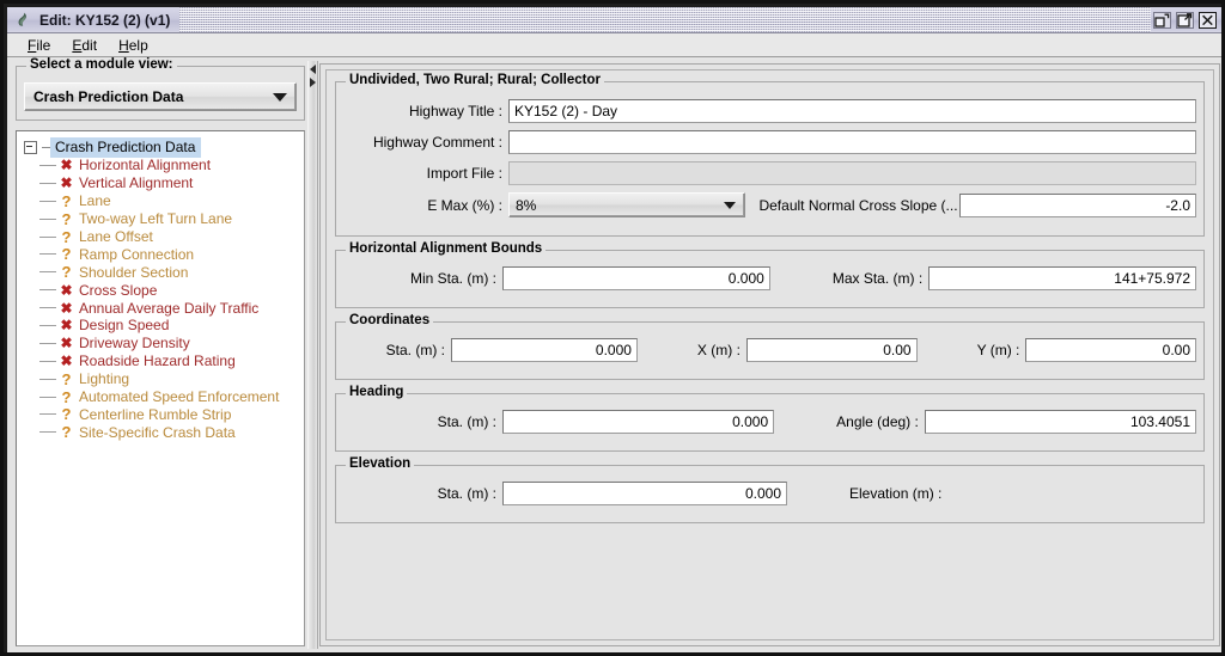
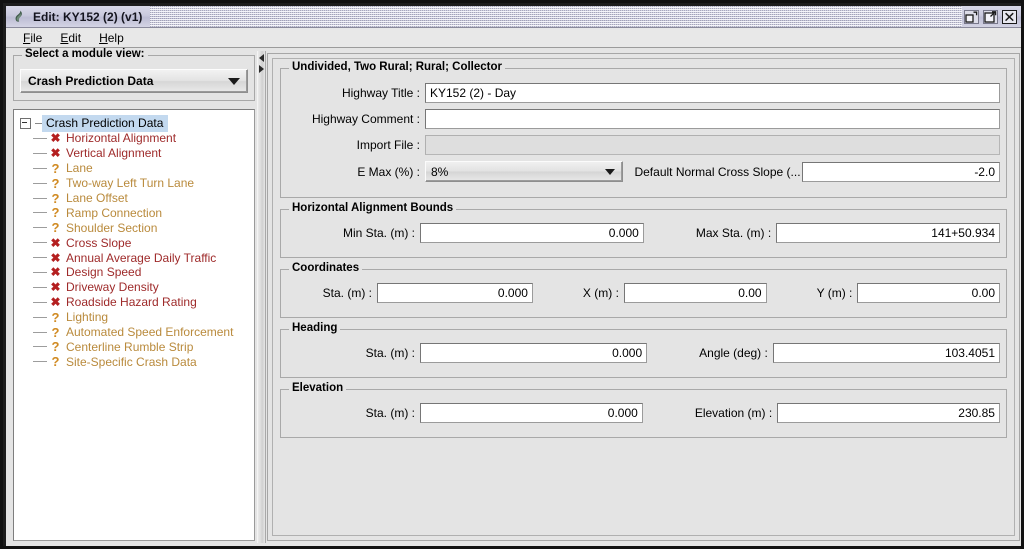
  Edit: KY152 (2) (v1)
  File
  Edit
  Help
  Select a module view:
  Crash Prediction Data
  Crash Prediction Data
  ✖
  Horizontal Alignment
  ✖
  Vertical Alignment
  ?
  Lane
  ?
  Two-way Left Turn Lane
  ?
  Lane Offset
  ?
  Ramp Connection
  ?
  Shoulder Section
  ✖
  Cross Slope
  ✖
  Annual Average Daily Traffic
  ✖
  Design Speed
  ✖
  Driveway Density
  ✖
  Roadside Hazard Rating
  ?
  Lighting
  ?
  Automated Speed Enforcement
  ?
  Centerline Rumble Strip
  ?
  Site-Specific Crash Data
  Undivided, Two Rural; Rural; Collector
  Highway Title :
  KY152 (2) - Day
  Highway Comment :
  Import File :
  E Max (%) :
  8%
  Default Normal Cross Slope (...
  -2.0
  Horizontal Alignment Bounds
  Min Sta. (m) :
  0.000
  Max Sta. (m) :
- 141+75.972
+ 141+50.934
  Coordinates
  Sta. (m) :
  0.000
  X (m) :
  0.00
  Y (m) :
  0.00
  Heading
  Sta. (m) :
  0.000
  Angle (deg) :
  103.4051
  Elevation
  Sta. (m) :
  0.000
  Elevation (m) :
+ 230.85
